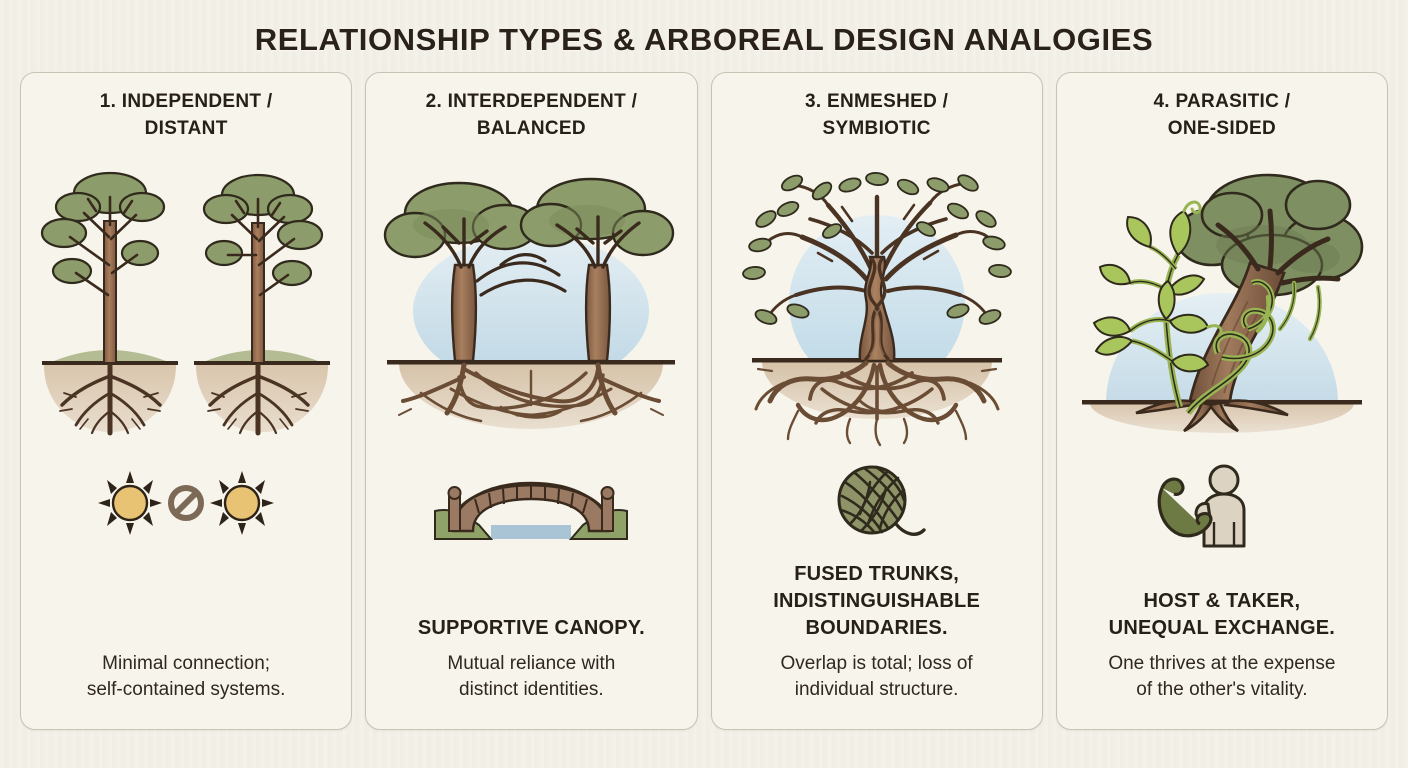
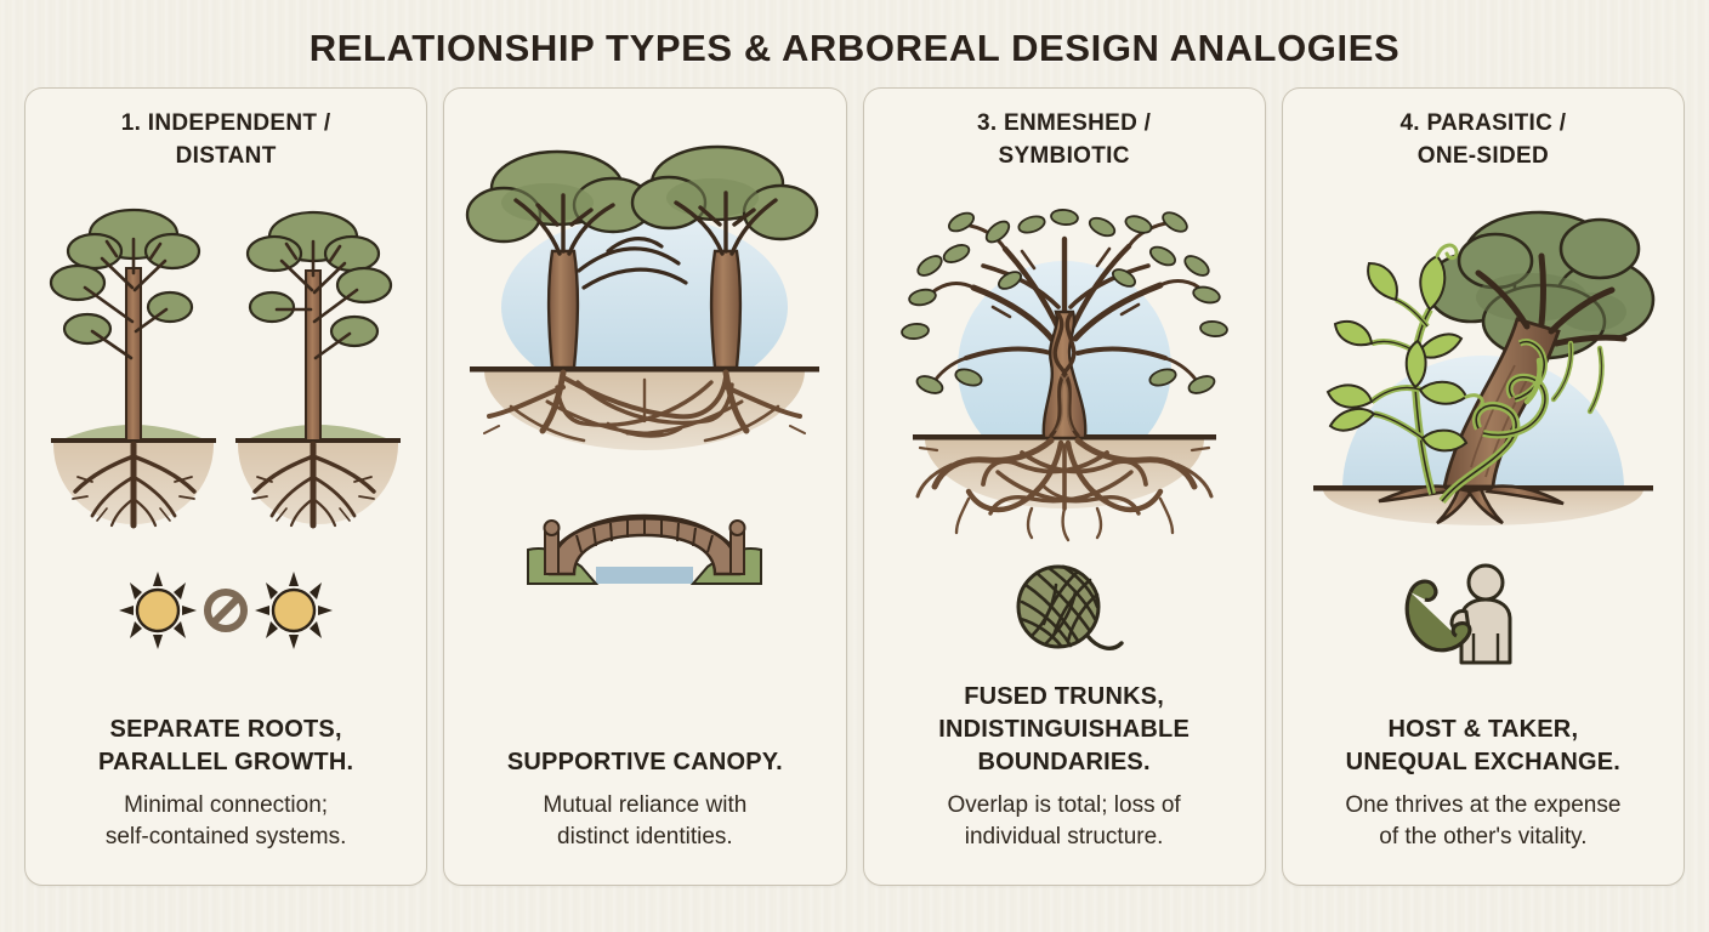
  RELATIONSHIP TYPES & ARBOREAL DESIGN ANALOGIES
  1. INDEPENDENT /
  DISTANT
+ SEPARATE ROOTS,
+ PARALLEL GROWTH.
  Minimal connection;
  self-contained systems.
- 2. INTERDEPENDENT /
- BALANCED
  SUPPORTIVE CANOPY.
  Mutual reliance with
  distinct identities.
  3. ENMESHED /
  SYMBIOTIC
  FUSED TRUNKS,
  INDISTINGUISHABLE
  BOUNDARIES.
  Overlap is total; loss of
  individual structure.
  4. PARASITIC /
  ONE-SIDED
  HOST & TAKER,
  UNEQUAL EXCHANGE.
  One thrives at the expense
  of the other's vitality.
